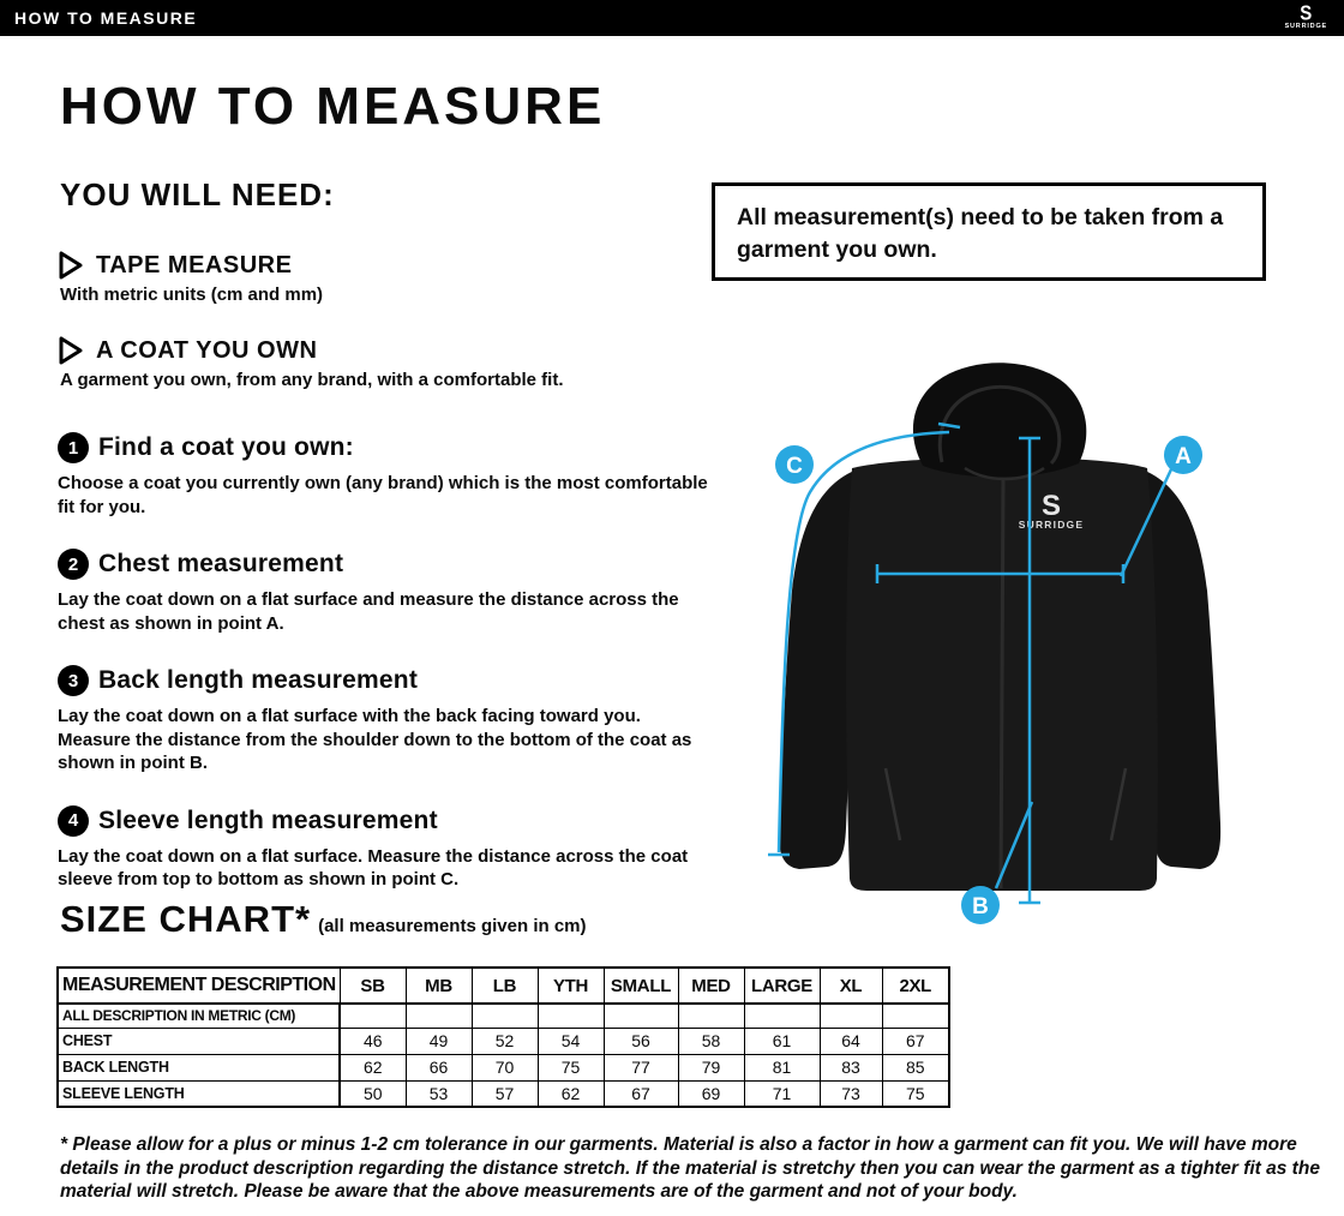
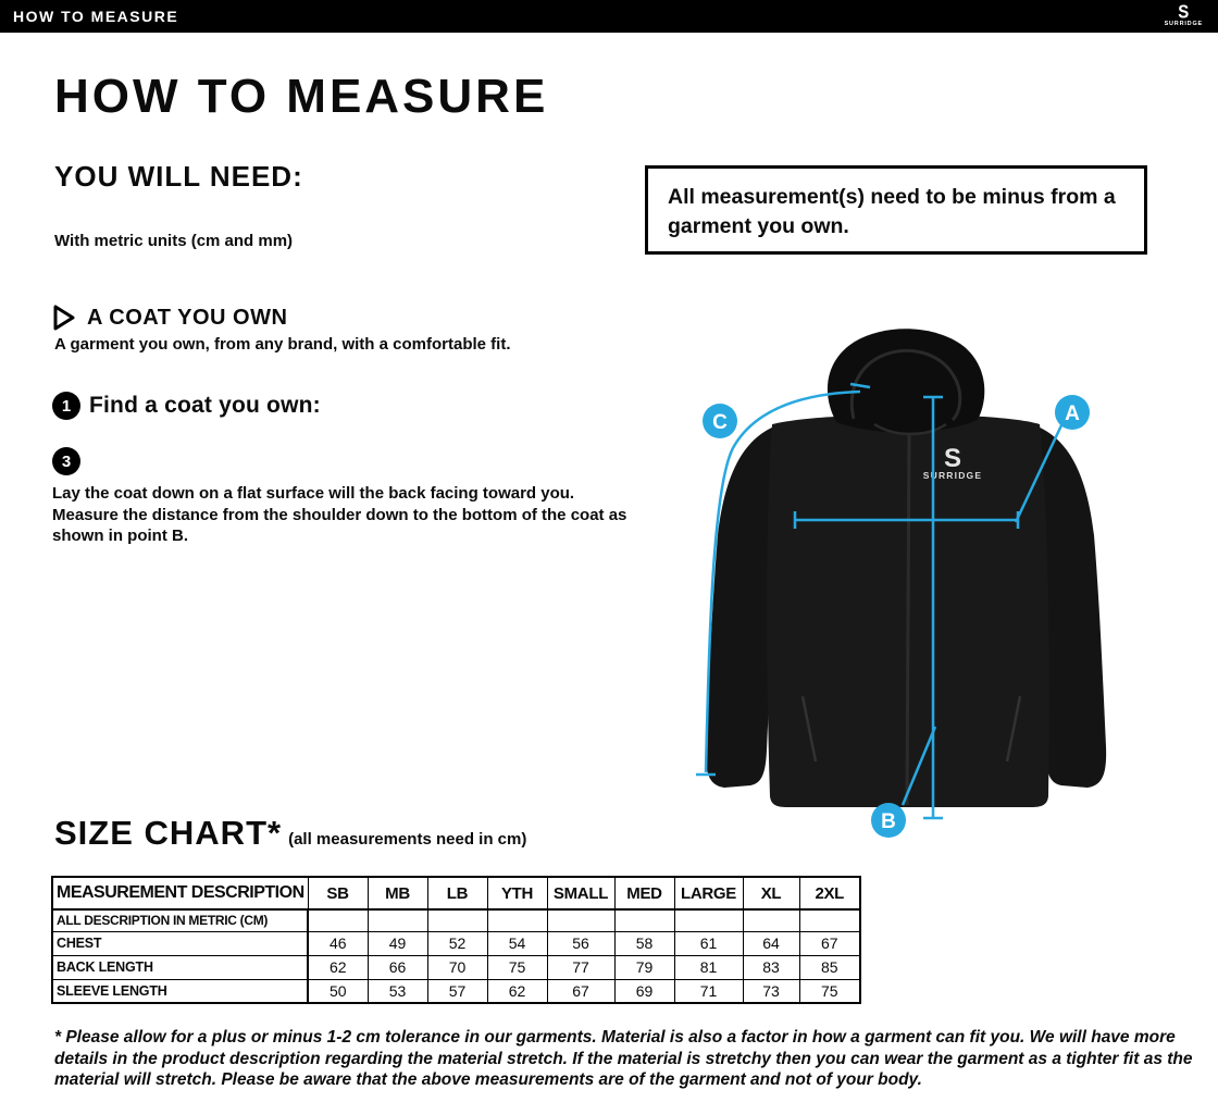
  HOW TO MEASURE
  S
  HOW TO MEASURE
  YOU WILL NEED:
- TAPE MEASURE
  With metric units (cm and mm)
  A COAT YOU OWN
  A garment you own, from any brand, with a comfortable fit.
  1
  Find a coat you own:
- Choose a coat you currently own (any brand) which is the most comfortable fit for you.
- 2
- Chest measurement
- Lay the coat down on a flat surface and measure the distance across the chest as shown in point A.
  3
- Back length measurement
- Lay the coat down on a flat surface with the back facing toward you. Measure the distance from the shoulder down to the bottom of the coat as shown in point B.
+ Lay the coat down on a flat surface will the back facing toward you. Measure the distance from the shoulder down to the bottom of the coat as shown in point B.
- 4
- Sleeve length measurement
- Lay the coat down on a flat surface. Measure the distance across the coat sleeve from top to bottom as shown in point C.
- All measurement(s) need to be taken from a garment you own.
+ All measurement(s) need to be minus from a garment you own.
  S
  SURRIDGE
  A
  B
  C
- SIZE CHART* (all measurements given in cm)
+ SIZE CHART* (all measurements need in cm)
  MEASUREMENT DESCRIPTION	SB	MB	LB	YTH	SMALL	MED	LARGE	XL	2XL
  ALL DESCRIPTION IN METRIC (CM)
  CHEST	46	49	52	54	56	58	61	64	67
  BACK LENGTH	62	66	70	75	77	79	81	83	85
  SLEEVE LENGTH	50	53	57	62	67	69	71	73	75
- * Please allow for a plus or minus 1-2 cm tolerance in our garments. Material is also a factor in how a garment can fit you. We will have more details in the product description regarding the distance stretch. If the material is stretchy then you can wear the garment as a tighter fit as the material will stretch. Please be aware that the above measurements are of the garment and not of your body.
+ * Please allow for a plus or minus 1-2 cm tolerance in our garments. Material is also a factor in how a garment can fit you. We will have more details in the product description regarding the material stretch. If the material is stretchy then you can wear the garment as a tighter fit as the material will stretch. Please be aware that the above measurements are of the garment and not of your body.
